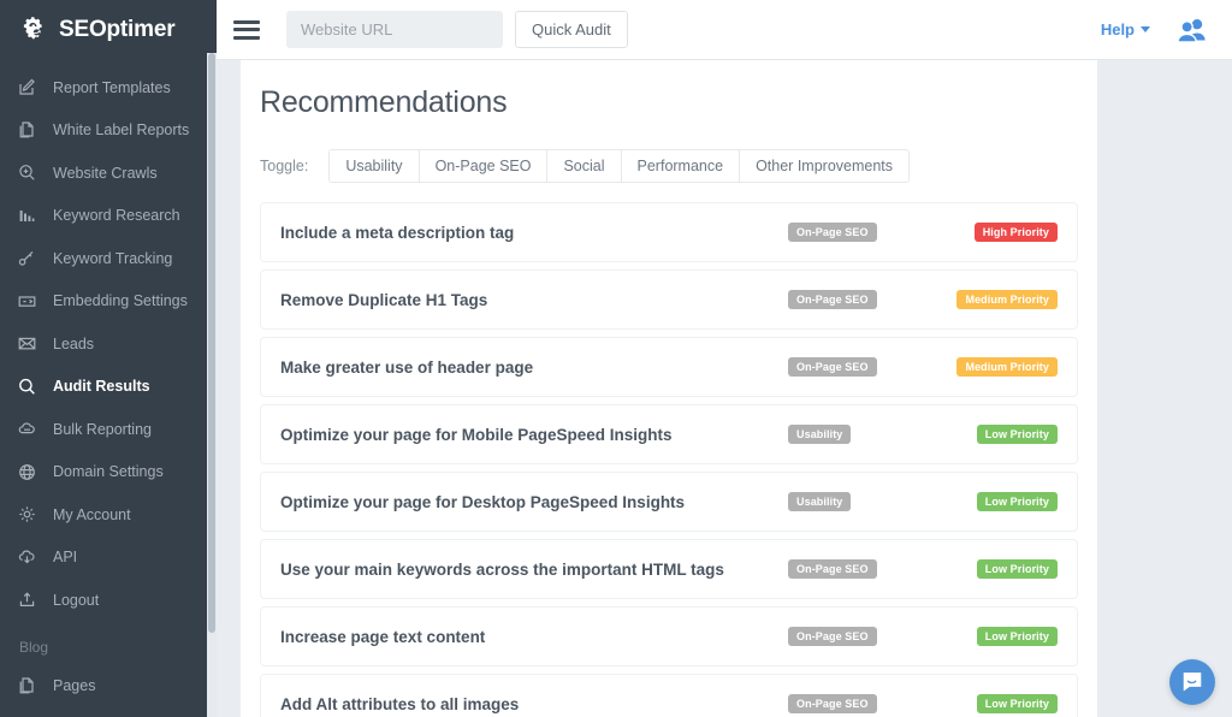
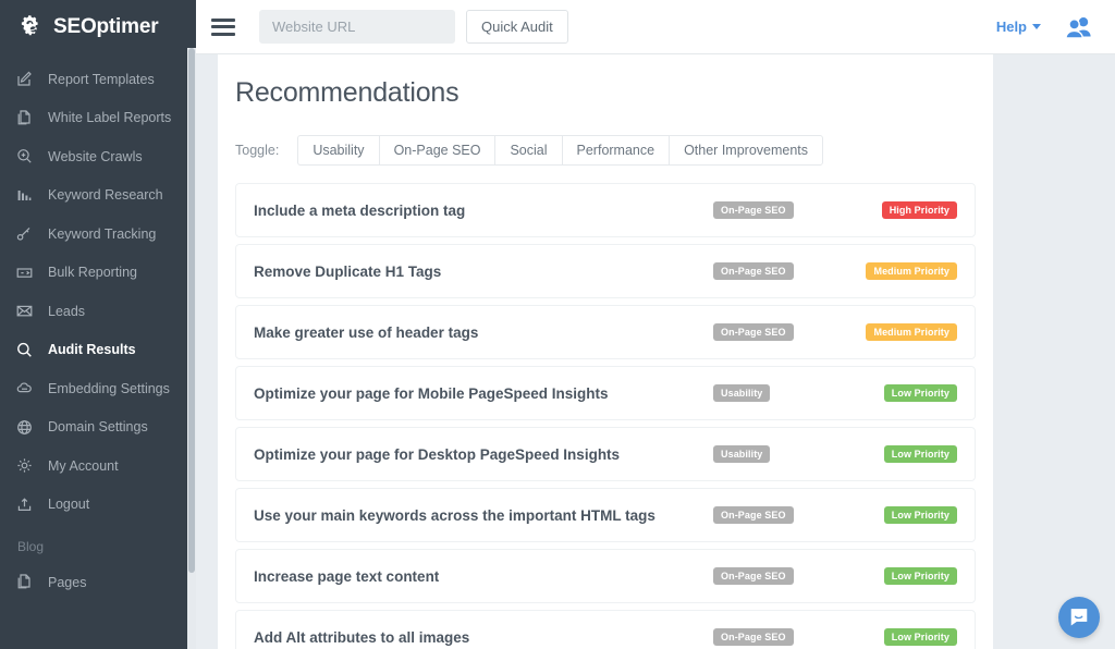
  SEOptimer
  Report Templates
  White Label Reports
  Website Crawls
  Keyword Research
  Keyword Tracking
- Embedding Settings
+ Bulk Reporting
  Leads
  Audit Results
- Bulk Reporting
+ Embedding Settings
  Domain Settings
  My Account
- API
  Logout
  Blog
  Pages
  Website URL
  Quick Audit
  Help
  Recommendations
  Toggle:
  Usability
  On-Page SEO
  Social
  Performance
  Other Improvements
  Include a meta description tag
  On-Page SEO
  High Priority
  Remove Duplicate H1 Tags
  On-Page SEO
  Medium Priority
- Make greater use of header page
+ Make greater use of header tags
  On-Page SEO
  Medium Priority
  Optimize your page for Mobile PageSpeed Insights
  Usability
  Low Priority
  Optimize your page for Desktop PageSpeed Insights
  Usability
  Low Priority
  Use your main keywords across the important HTML tags
  On-Page SEO
  Low Priority
  Increase page text content
  On-Page SEO
  Low Priority
  Add Alt attributes to all images
  On-Page SEO
  Low Priority
